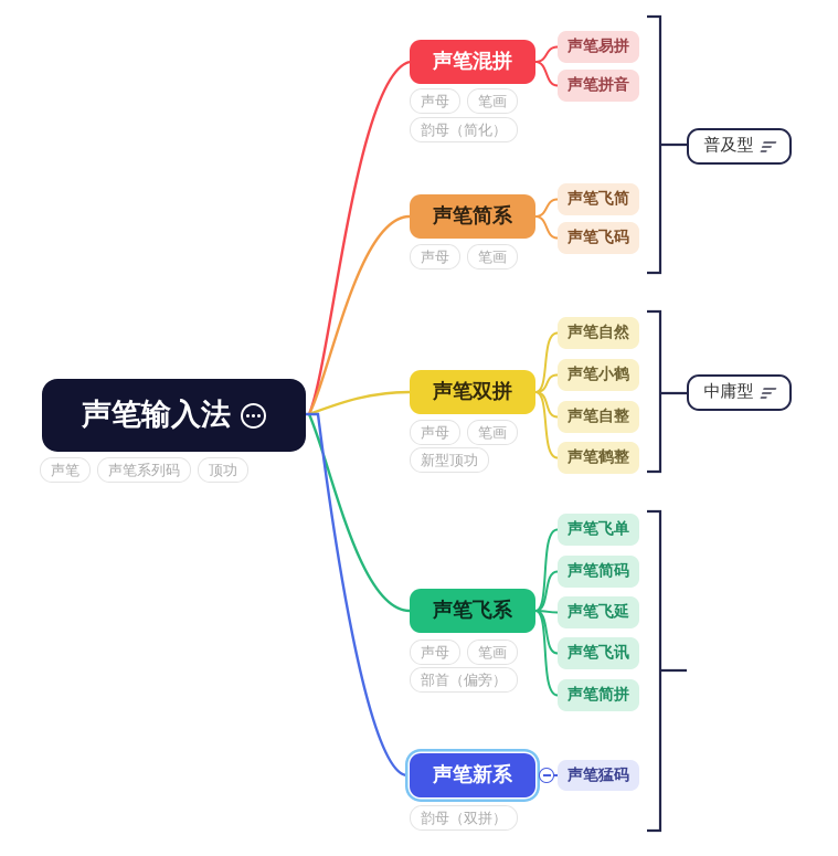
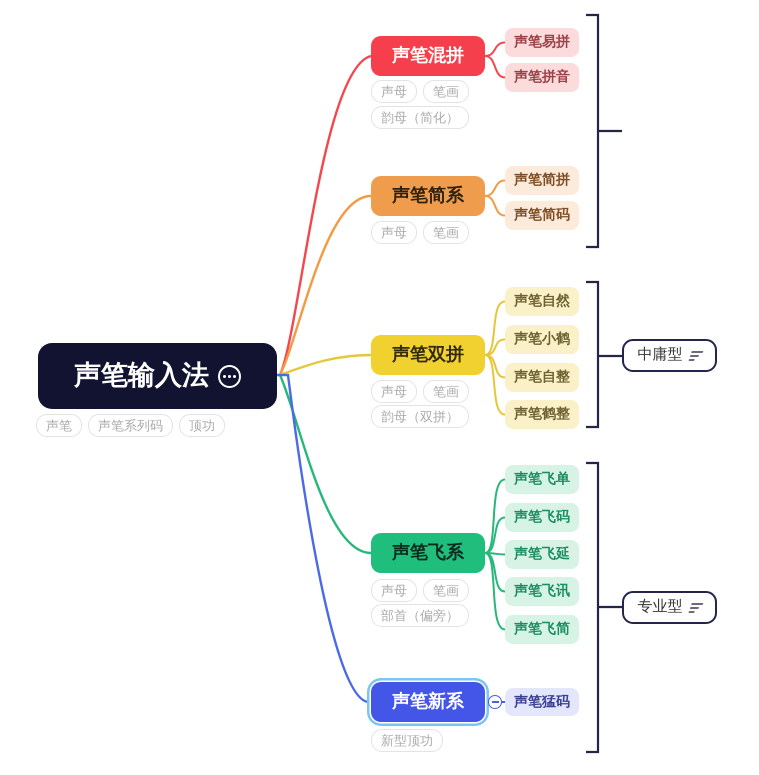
  声笔输入法
  声笔
  声笔系列码
  顶功
  声笔混拼
  声母
  笔画
  韵母（简化）
  声笔易拼
  声笔拼音
  声笔简系
  声母
  笔画
- 声笔飞简
+ 声笔简拼
- 声笔飞码
+ 声笔简码
  声笔双拼
  声母
  笔画
- 新型顶功
+ 韵母（双拼）
  声笔自然
  声笔小鹤
  声笔自整
  声笔鹤整
  声笔飞系
  声母
  笔画
  部首（偏旁）
  声笔飞单
- 声笔简码
+ 声笔飞码
  声笔飞延
  声笔飞讯
- 声笔简拼
+ 声笔飞简
  声笔新系
- 韵母（双拼）
+ 新型顶功
  声笔猛码
- 普及型
  中庸型
+ 专业型
